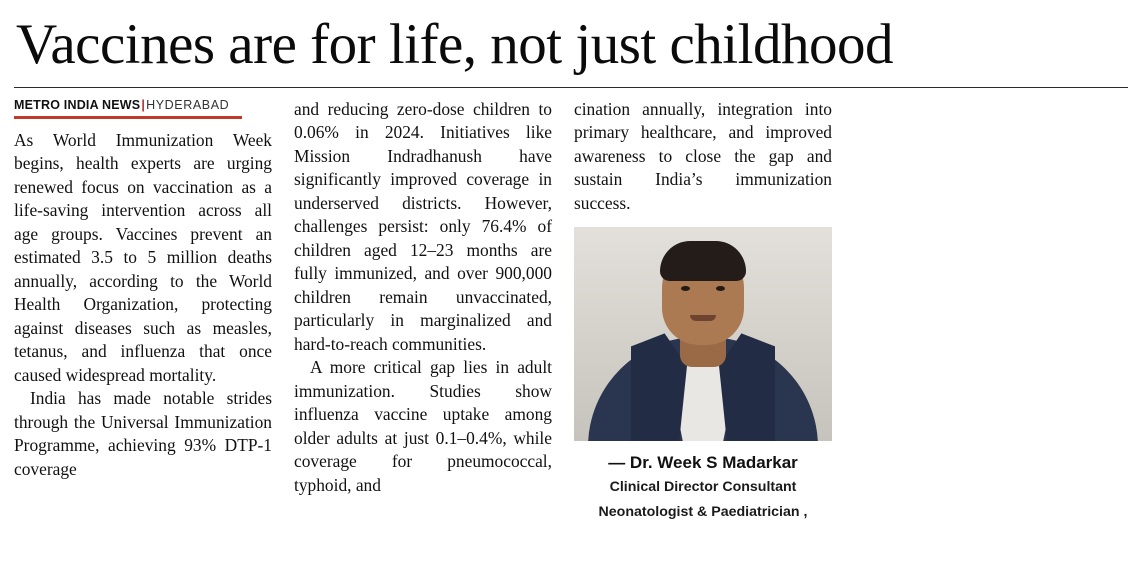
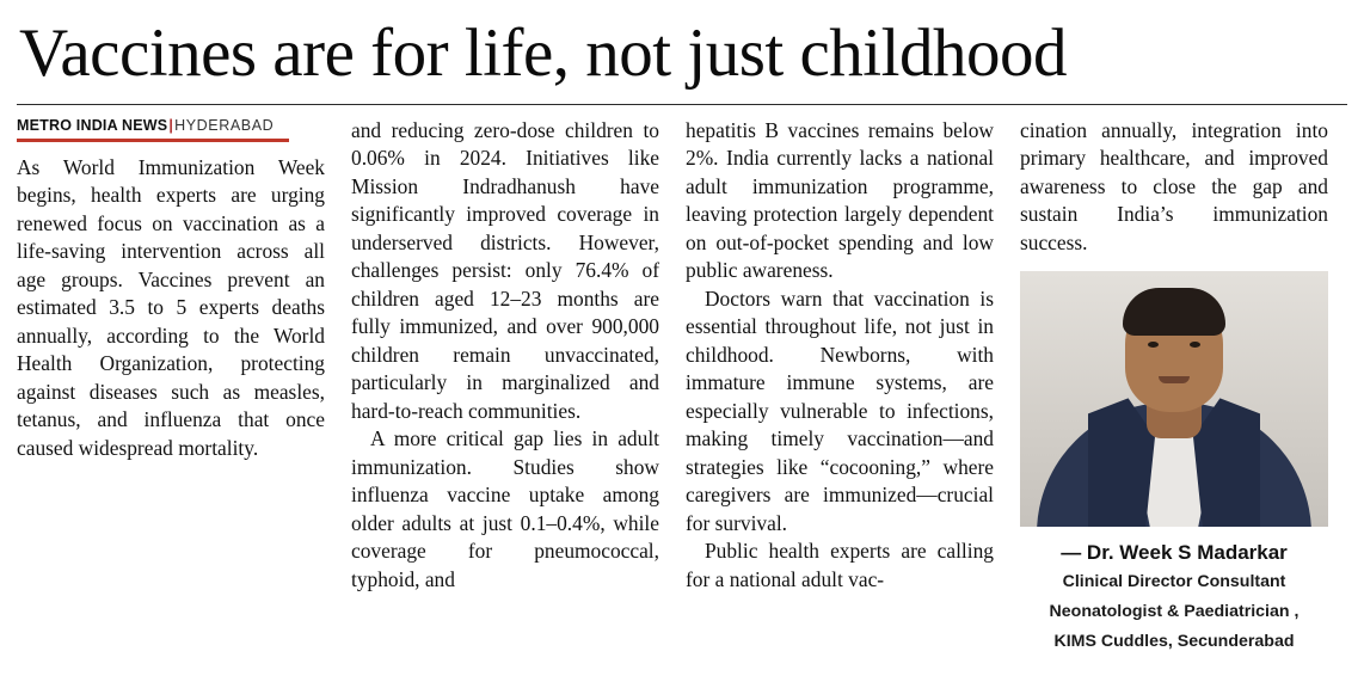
  Vaccines are for life, not just childhood
  METRO INDIA NEWS|HYDERABAD
- As World Immunization Week begins, health experts are urging renewed focus on vaccination as a life-saving intervention across all age groups. Vaccines prevent an estimated 3.5 to 5 million deaths annually, according to the World Health Organization, protecting against diseases such as measles, tetanus, and influenza that once caused widespread mortality.
+ As World Immunization Week begins, health experts are urging renewed focus on vaccination as a life-saving intervention across all age groups. Vaccines prevent an estimated 3.5 to 5 experts deaths annually, according to the World Health Organization, protecting against diseases such as measles, tetanus, and influenza that once caused widespread mortality.
- India has made notable strides through the Universal Immunization Programme, achieving 93% DTP-1 coverage
  and reducing zero-dose children to 0.06% in 2024. Initiatives like Mission Indradhanush have significantly improved coverage in underserved districts. However, challenges persist: only 76.4% of children aged 12–23 months are fully immunized, and over 900,000 children remain unvaccinated, particularly in marginalized and hard-to-reach communities.
  A more critical gap lies in adult immunization. Studies show influenza vaccine uptake among older adults at just 0.1–0.4%, while coverage for pneumococcal, typhoid, and
+ hepatitis B vaccines remains below 2%. India currently lacks a national adult immunization programme, leaving protection largely dependent on out-of-pocket spending and low public awareness.
+ Doctors warn that vaccination is essential throughout life, not just in childhood. Newborns, with immature immune systems, are especially vulnerable to infections, making timely vaccination—and strategies like “cocooning,” where caregivers are immunized—crucial for survival.
+ Public health experts are calling for a national adult vac-
  cination annually, integration into primary healthcare, and improved awareness to close the gap and sustain India’s immunization success.
  — Dr. Week S Madarkar
  Clinical Director Consultant
  Neonatologist & Paediatrician ,
+ KIMS Cuddles, Secunderabad
